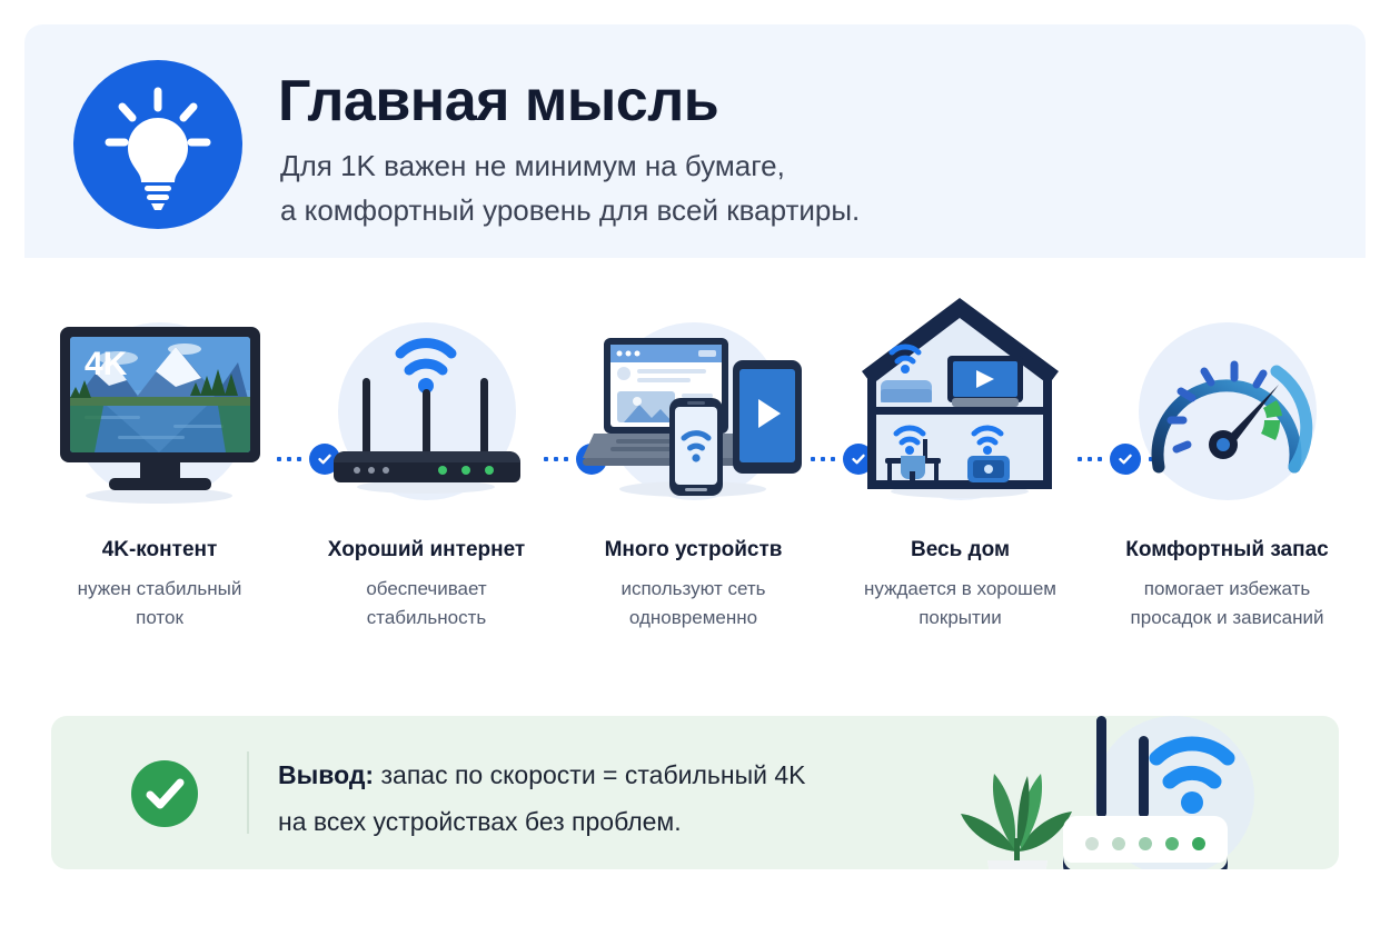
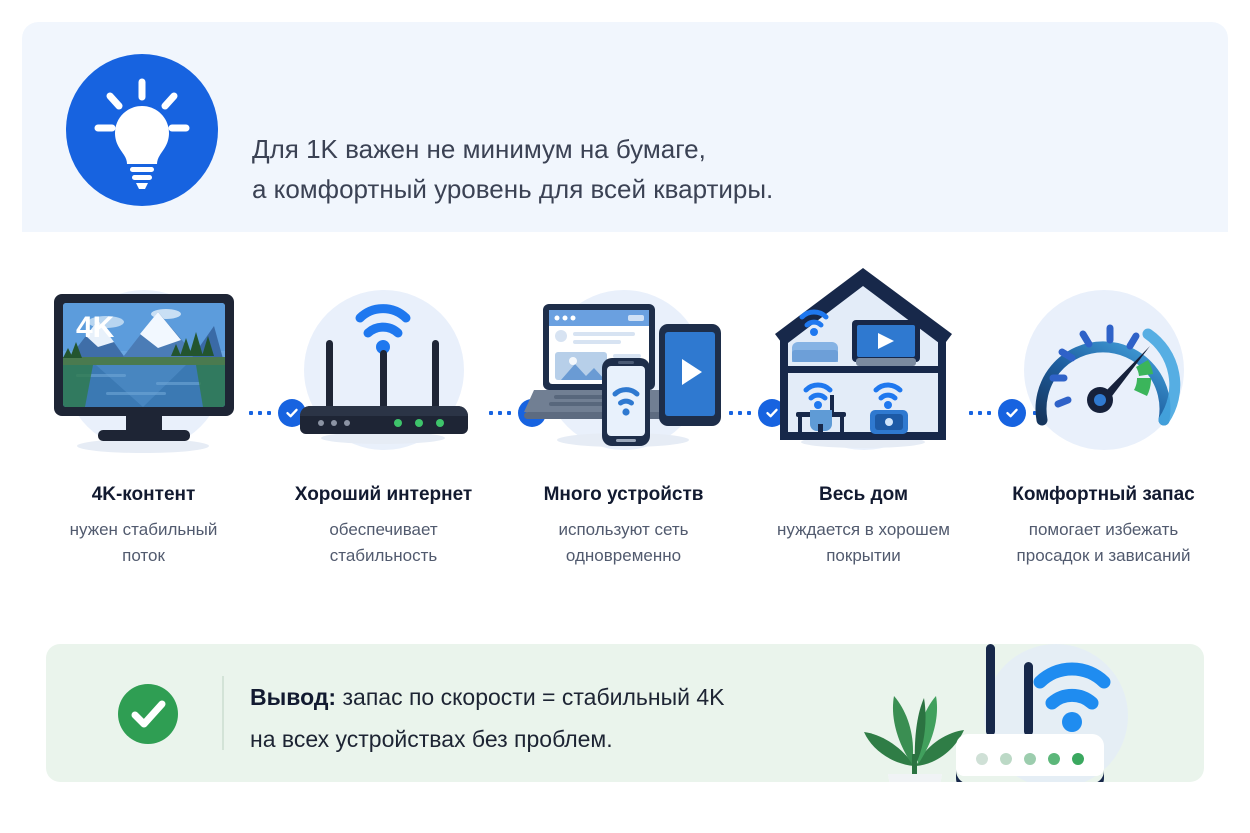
- Главная мысль
  Для 1K важен не минимум на бумаге,
  а комфортный уровень для всей квартиры.
  4K
  4K-контент
  нужен стабильный
  поток
  Хороший интернет
  обеспечивает
  стабильность
  Много устройств
  используют сеть
  одновременно
  Весь дом
  нуждается в хорошем
  покрытии
  Комфортный запас
  помогает избежать
  просадок и зависаний
  Вывод: запас по скорости = стабильный 4K
  на всех устройствах без проблем.
